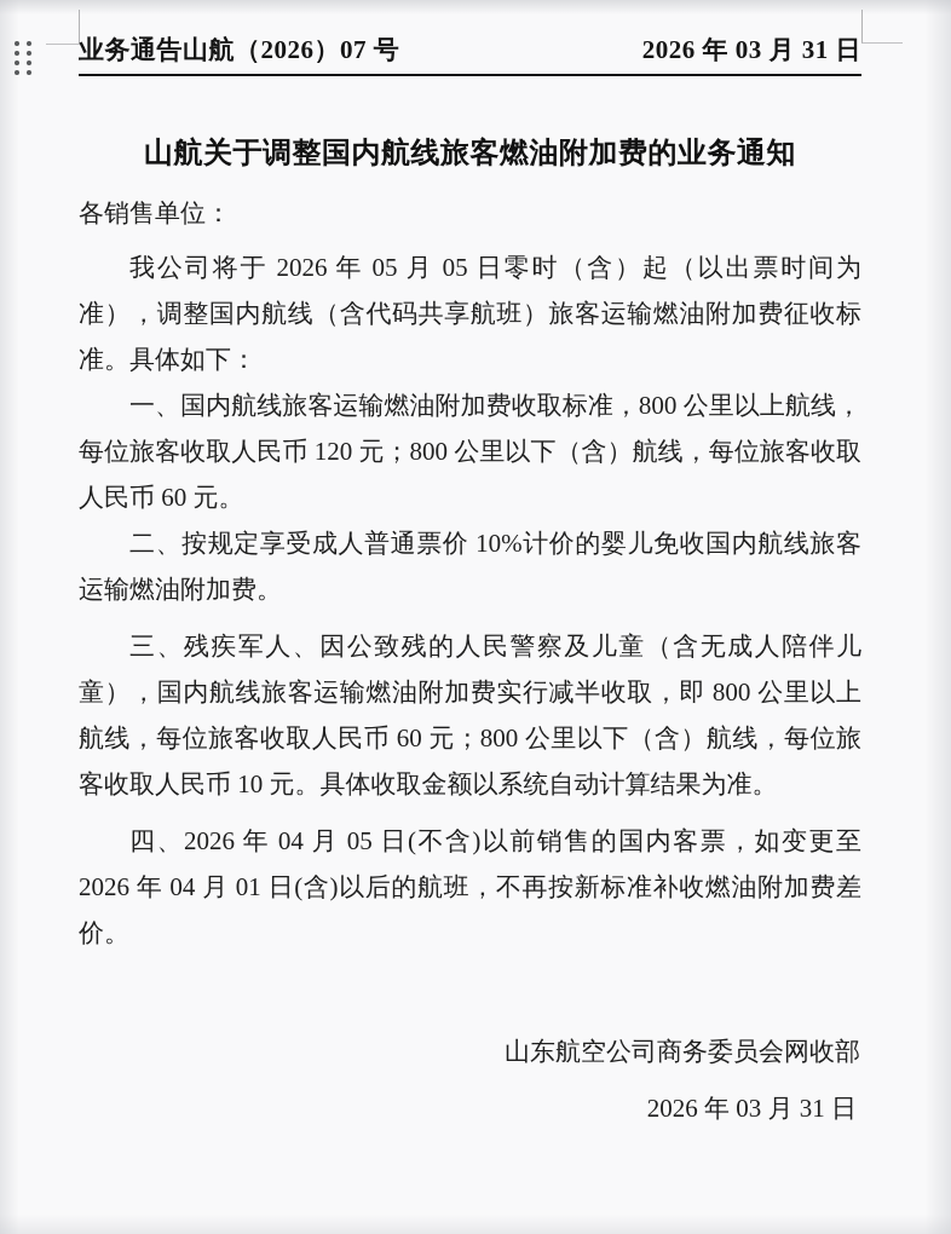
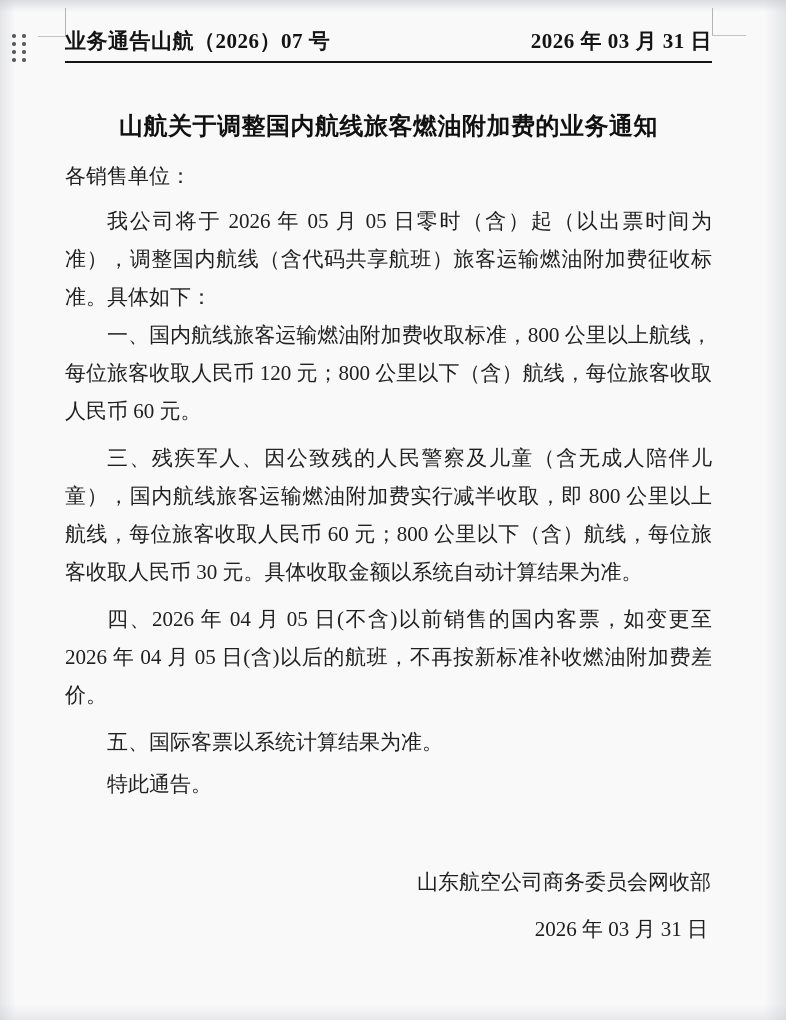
  业务通告山航（2026）07 号
  2026 年 03 月 31 日
  山航关于调整国内航线旅客燃油附加费的业务通知
  各销售单位：
  我公司将于 2026 年 05 月 05 日零时（含）起（以出票时间为准），调整国内航线（含代码共享航班）旅客运输燃油附加费征收标准。具体如下：
  一、国内航线旅客运输燃油附加费收取标准，800 公里以上航线，每位旅客收取人民币 120 元；800 公里以下（含）航线，每位旅客收取人民币 60 元。
- 二、按规定享受成人普通票价 10%计价的婴儿免收国内航线旅客运输燃油附加费。
- 三、残疾军人、因公致残的人民警察及儿童（含无成人陪伴儿童），国内航线旅客运输燃油附加费实行减半收取，即 800 公里以上航线，每位旅客收取人民币 60 元；800 公里以下（含）航线，每位旅客收取人民币 10 元。具体收取金额以系统自动计算结果为准。
+ 三、残疾军人、因公致残的人民警察及儿童（含无成人陪伴儿童），国内航线旅客运输燃油附加费实行减半收取，即 800 公里以上航线，每位旅客收取人民币 60 元；800 公里以下（含）航线，每位旅客收取人民币 30 元。具体收取金额以系统自动计算结果为准。
- 四、2026 年 04 月 05 日(不含)以前销售的国内客票，如变更至 2026 年 04 月 01 日(含)以后的航班，不再按新标准补收燃油附加费差价。
+ 四、2026 年 04 月 05 日(不含)以前销售的国内客票，如变更至 2026 年 04 月 05 日(含)以后的航班，不再按新标准补收燃油附加费差价。
+ 五、国际客票以系统计算结果为准。
+ 特此通告。
  山东航空公司商务委员会网收部
  2026 年 03 月 31 日
